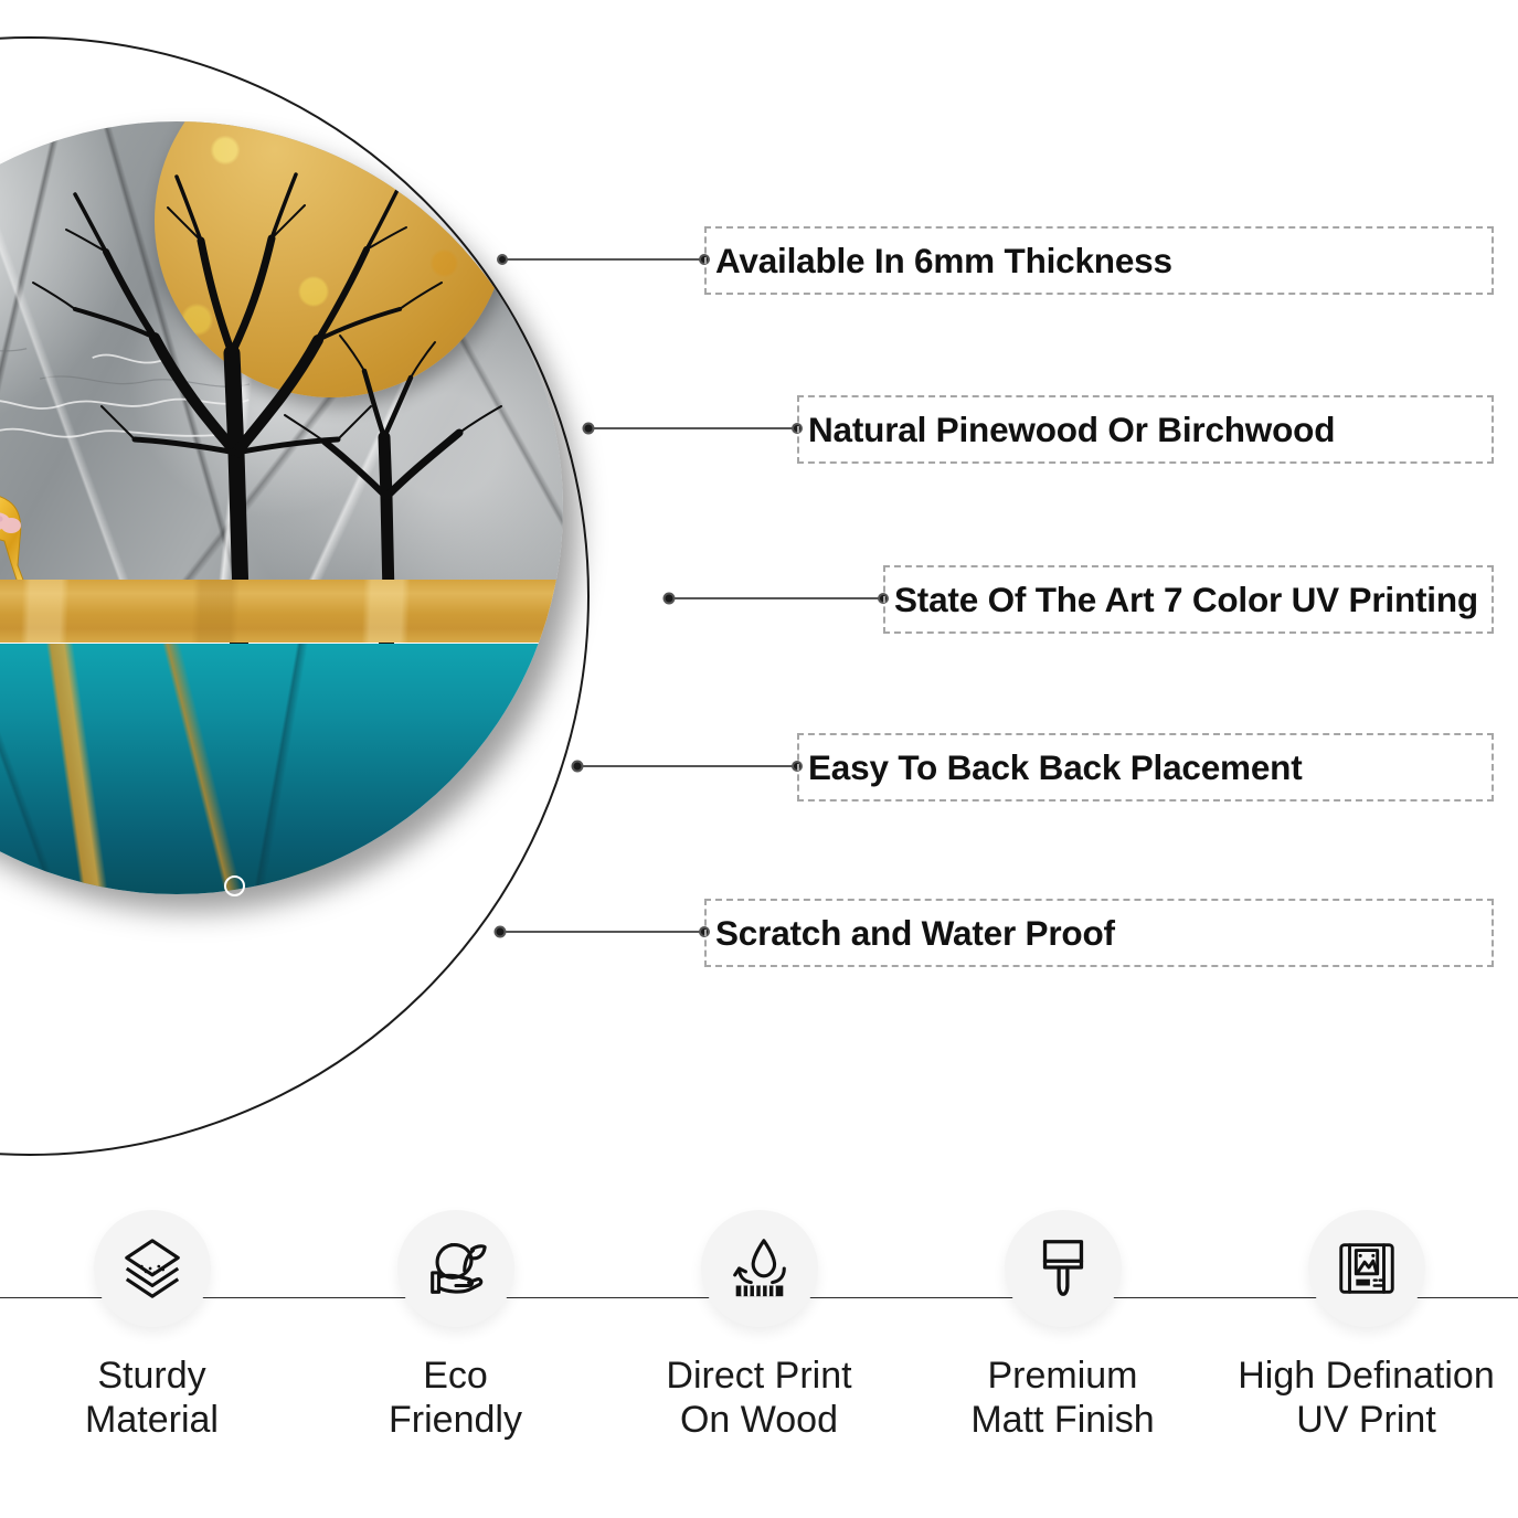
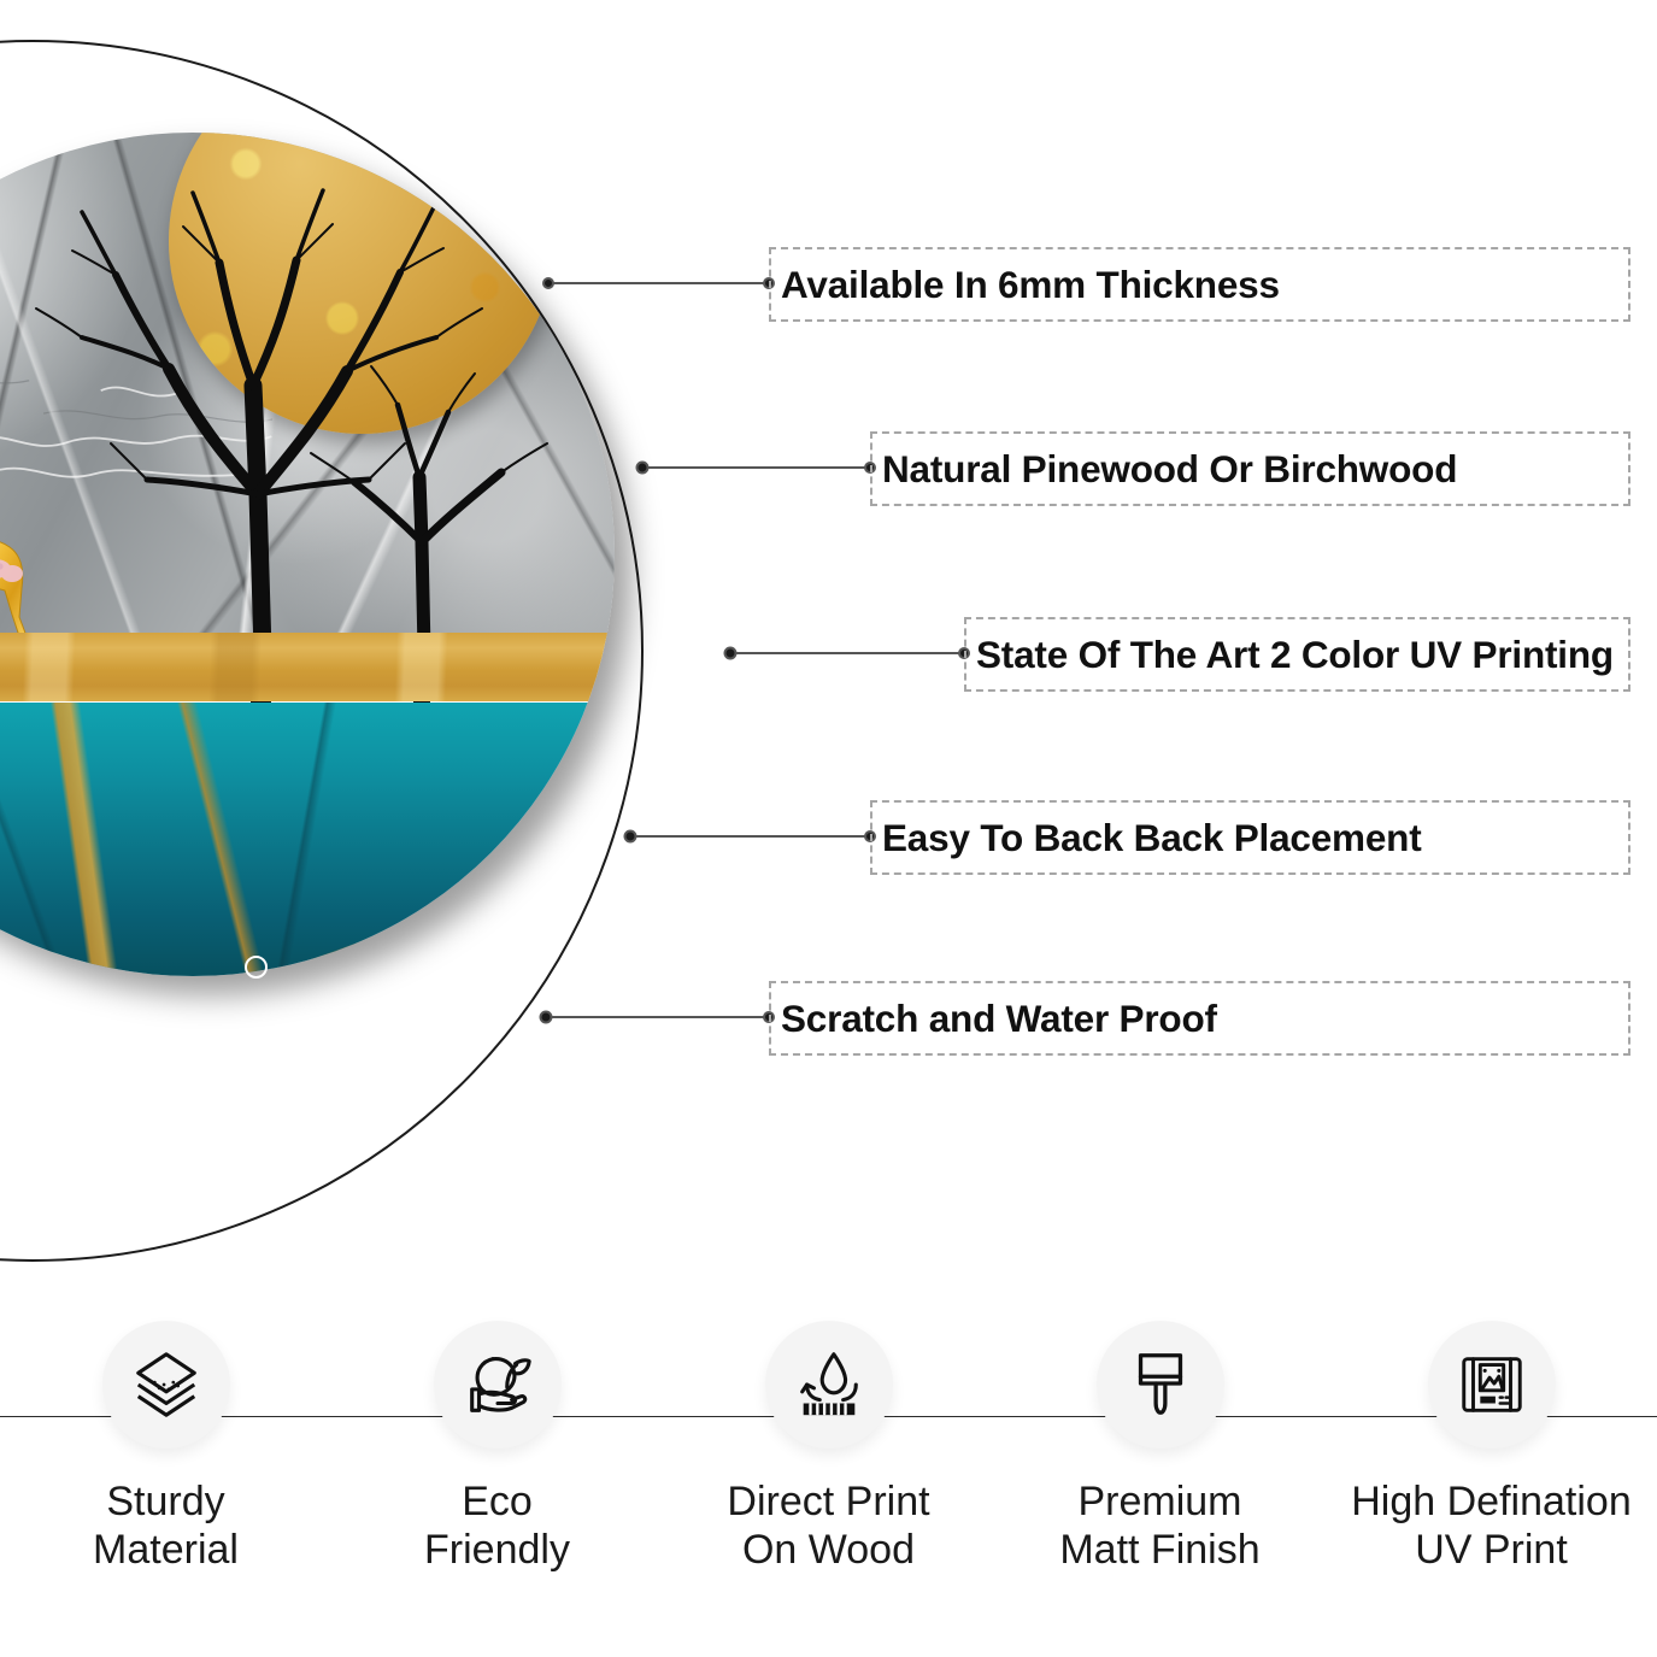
  Available In 6mm Thickness
  Natural Pinewood Or Birchwood
- State Of The Art 7 Color UV Printing
+ State Of The Art 2 Color UV Printing
  Easy To Back Back Placement
  Scratch and Water Proof
  Sturdy
  Material
  Eco
  Friendly
  Direct Print
  On Wood
  Premium
  Matt Finish
  High Defination
  UV Print
